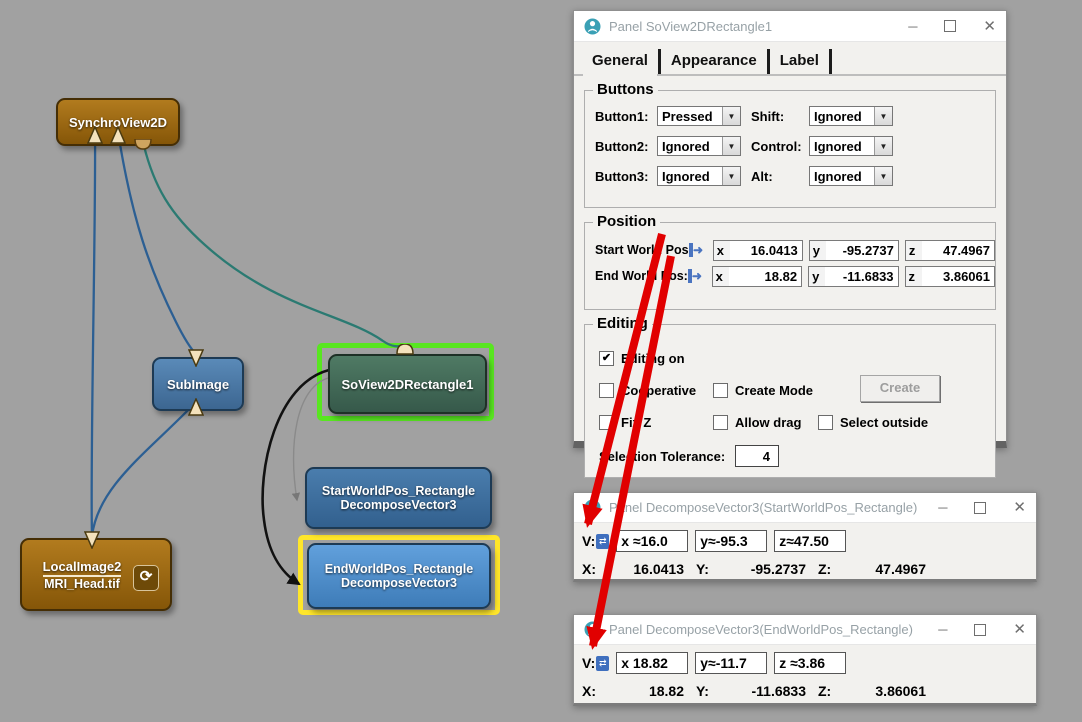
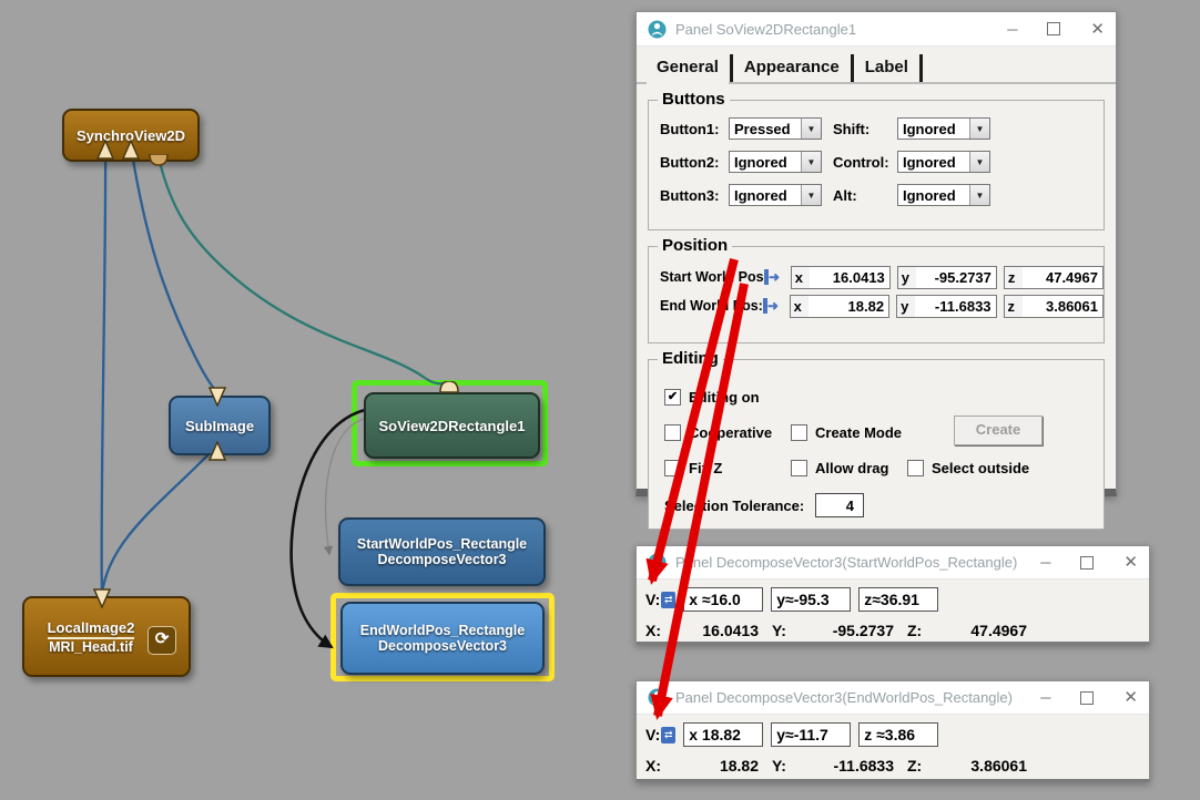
  SynchroView2D
  SubImage
  SoView2DRectangle1
  StartWorldPos_Rectangle
  DecomposeVector3
  EndWorldPos_Rectangle
  DecomposeVector3
  LocalImage2
  MRI_Head.tif
  ⟳
  Panel SoView2DRectangle1
  ─
  ✕
  General
  Appearance
  Label
  Buttons
  Button1:
  Pressed
  ▼
  Shift:
  Ignored
  ▼
  Button2:
  Ignored
  ▼
  Control:
  Ignored
  ▼
  Button3:
  Ignored
  ▼
  Alt:
  Ignored
  ▼
  Position
  Start Worl Pos
  ➜
  x
  16.0413
  y
  -95.2737
  z
  47.4967
  End Woros:
  ➜
  x
  18.82
  y
  -11.6833
  z
  3.86061
  Editin
  ✔
  operative
  Create Mode
  Create
  Fi Z
  Allow drag
  Select outside
  eletion Tolerance:
  4
  Pnel DecomposeVector3(StartWorldPos_Rectangle)
  ─
  ✕
  V:
  ⇄
  x ≈16.0
  y≈-95.3
- z≈47.50
+ z≈36.91
  X:
  16.0413
  Y:
  -95.2737
  Z:
  47.4967
  Panel DecomposeVector3(EndWorldPos_Rectangle)
  ─
  ✕
  V:
  ⇄
  x 18.82
  y≈-11.7
  z ≈3.86
  X:
  18.82
  Y:
  -11.6833
  Z:
  3.86061
